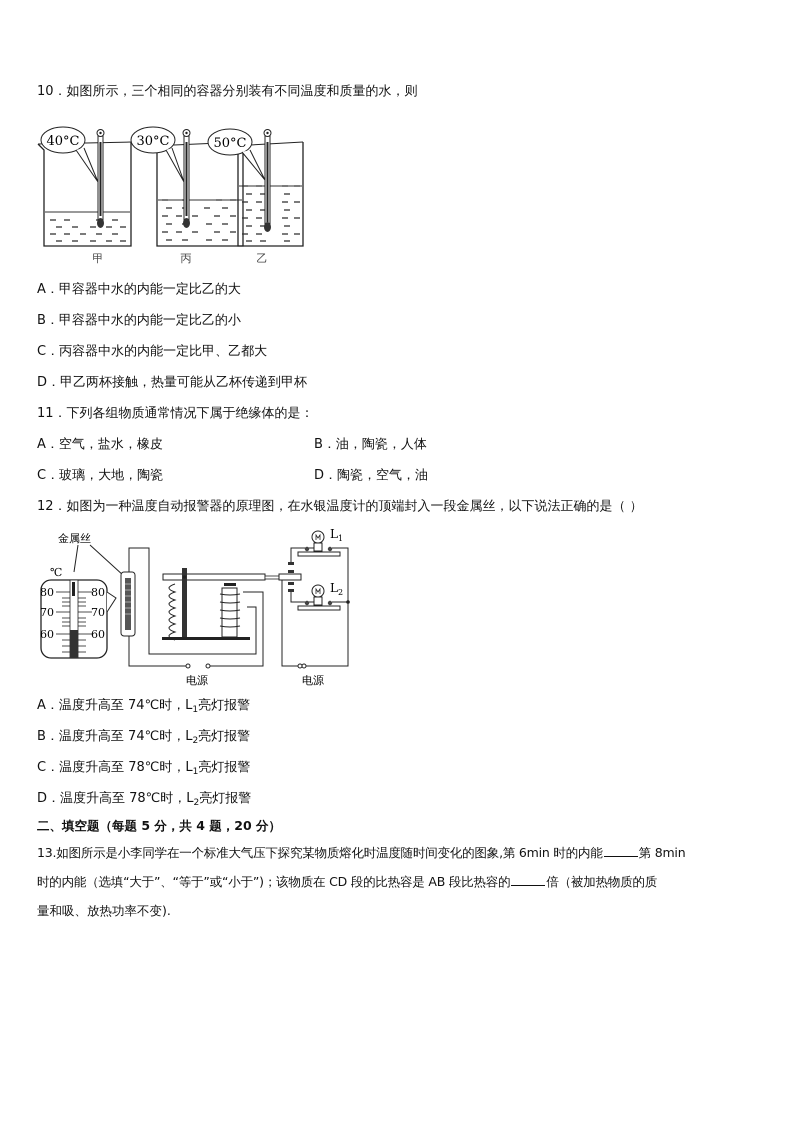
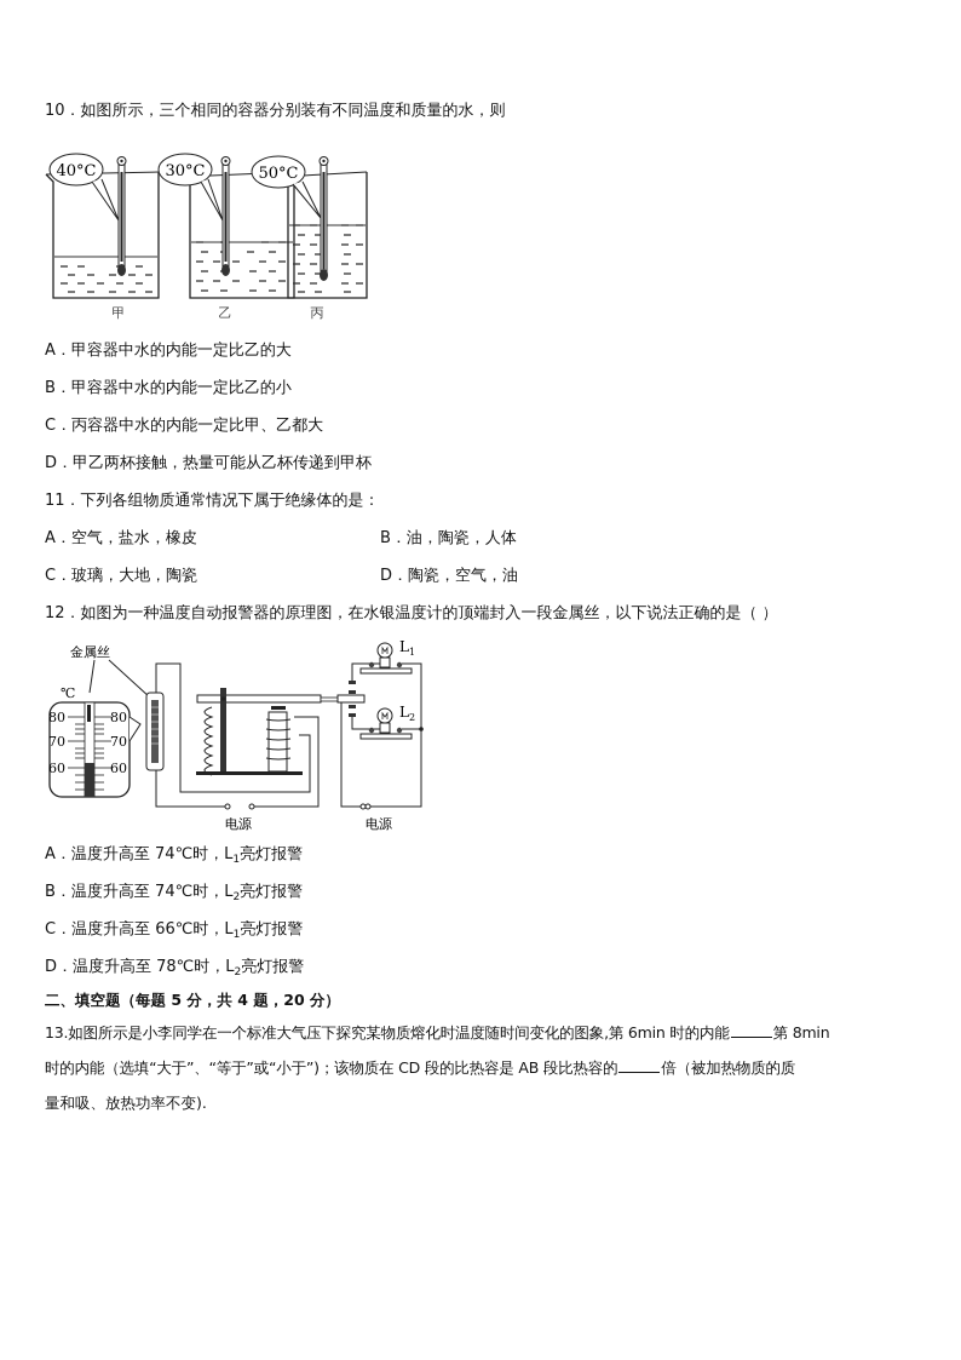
  10．如图所示，三个相同的容器分别装有不同温度和质量的水，则
  40°C
  甲
  30°C
- 丙
+ 乙
  50°C
- 乙
+ 丙
  A．甲容器中水的内能一定比乙的大
  B．甲容器中水的内能一定比乙的小
  C．丙容器中水的内能一定比甲、乙都大
  D．甲乙两杯接触，热量可能从乙杯传递到甲杯
  11．下列各组物质通常情况下属于绝缘体的是：
  A．空气，盐水，橡皮
  B．油，陶瓷，人体
  C．玻璃，大地，陶瓷
  D．陶瓷，空气，油
  12．如图为一种温度自动报警器的原理图，在水银温度计的顶端封入一段金属丝，以下说法正确的是（ ）
  金属丝
  ℃
  80
  70
  60
  80
  70
  60
  电源
  L1
  L2
  电源
  A．温度升高至 74℃时，L1亮灯报警
  B．温度升高至 74℃时，L2亮灯报警
- C．温度升高至 78℃时，L1亮灯报警
+ C．温度升高至 66℃时，L1亮灯报警
  D．温度升高至 78℃时，L2亮灯报警
  二、填空题（每题 5 分，共 4 题，20 分）
  13.如图所示是小李同学在一个标准大气压下探究某物质熔化时温度随时间变化的图象,第 6min 时的内能 第 8min
  时的内能（选填“大于”、“等于”或“小于”)；该物质在 CD 段的比热容是 AB 段比热容的 倍（被加热物质的质
  量和吸、放热功率不变).
